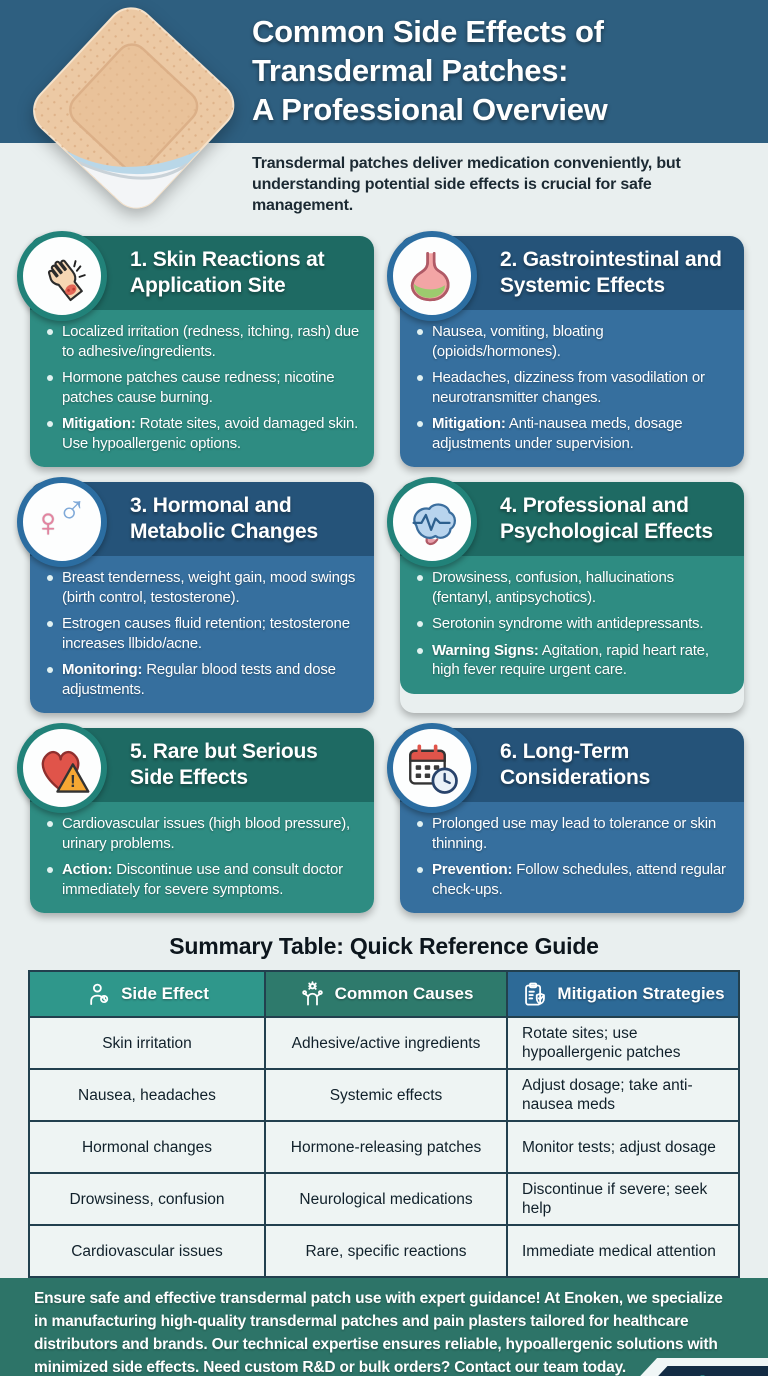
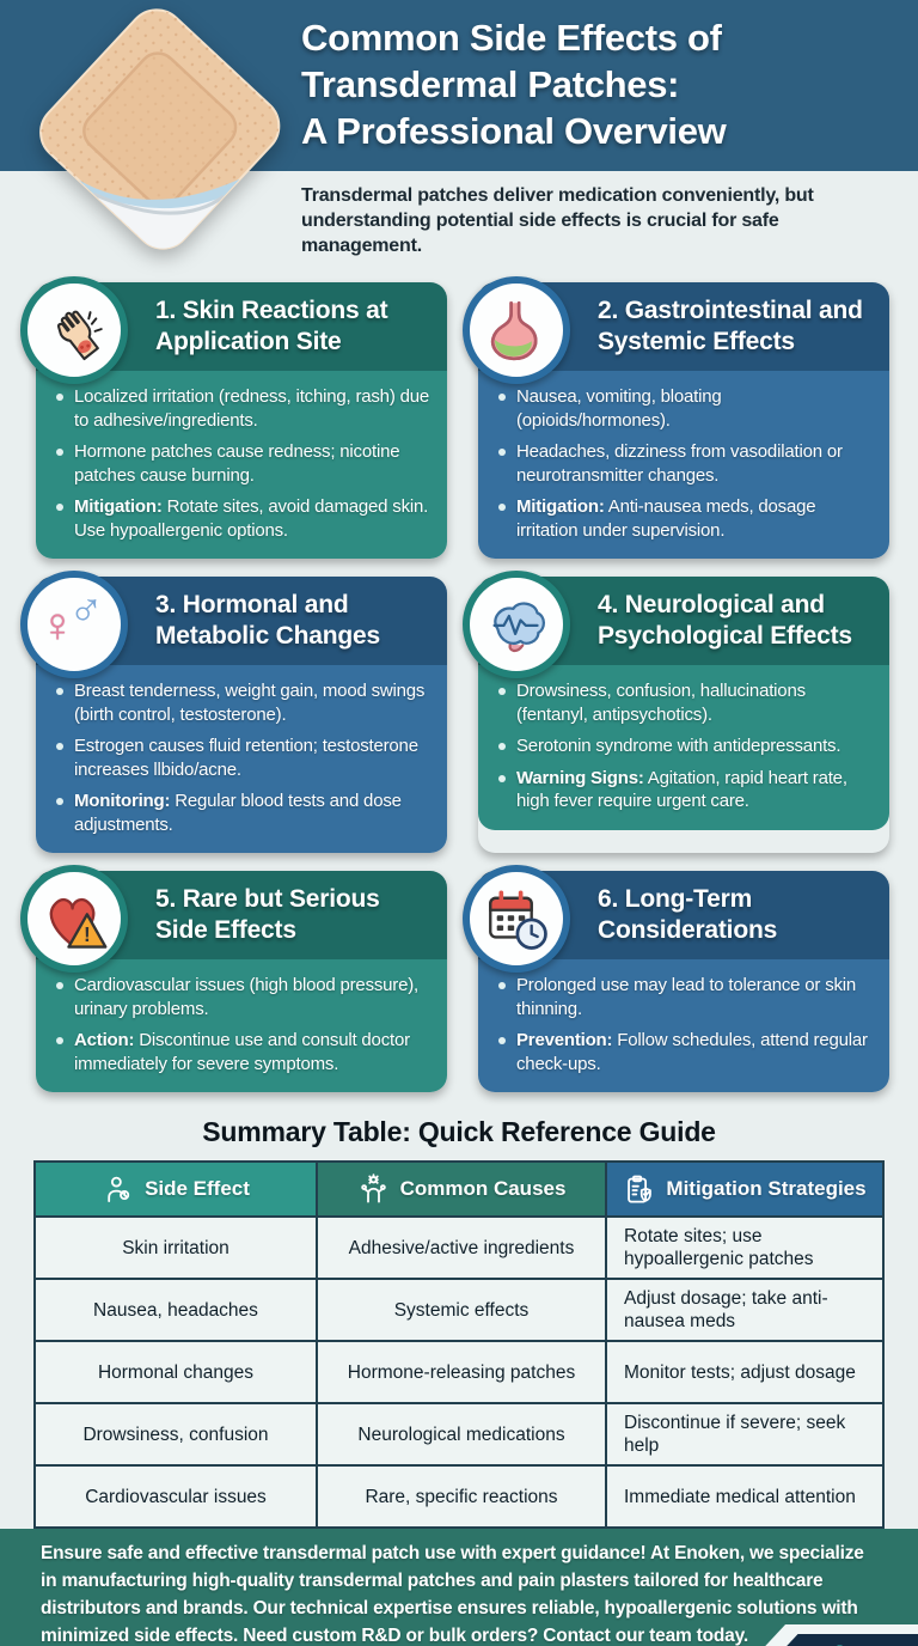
  Common Side Effects of
  Transdermal Patches:
  A Professional Overview
  Transdermal patches deliver medication conveniently, but understanding potential side effects is crucial for safe management.
  1. Skin Reactions at Application Site
  Localized irritation (redness, itching, rash) due to adhesive/ingredients.
  Hormone patches cause redness; nicotine patches cause burning.
  Mitigation: Rotate sites, avoid damaged skin. Use hypoallergenic options.
  2. Gastrointestinal and Systemic Effects
  Nausea, vomiting, bloating (opioids/hormones).
  Headaches, dizziness from vasodilation or neurotransmitter changes.
- Mitigation: Anti-nausea meds, dosage adjustments under supervision.
+ Mitigation: Anti-nausea meds, dosage irritation under supervision.
  ♀
  ♂
  3. Hormonal and Metabolic Changes
  Breast tenderness, weight gain, mood swings (birth control, testosterone).
  Estrogen causes fluid retention; testosterone increases llbido/acne.
  Monitoring: Regular blood tests and dose adjustments.
- 4. Professional and Psychological Effects
+ 4. Neurological and Psychological Effects
  Drowsiness, confusion, hallucinations (fentanyl, antipsychotics).
  Serotonin syndrome with antidepressants.
  Warning Signs: Agitation, rapid heart rate, high fever require urgent care.
  !
  5. Rare but Serious Side Effects
  Cardiovascular issues (high blood pressure), urinary problems.
  Action: Discontinue use and consult doctor immediately for severe symptoms.
  6. Long-Term Considerations
  Prolonged use may lead to tolerance or skin thinning.
  Prevention: Follow schedules, attend regular check-ups.
  Summary Table: Quick Reference Guide
  Side Effect	Common Causes	Mitigation Strategies
  Skin irritation	Adhesive/active ingredients	Rotate sites; use hypoallergenic patches
  Nausea, headaches	Systemic effects	Adjust dosage; take anti-nausea meds
  Hormonal changes	Hormone-releasing patches	Monitor tests; adjust dosage
  Drowsiness, confusion	Neurological medications	Discontinue if severe; seek help
  Cardiovascular issues	Rare, specific reactions	Immediate medical attention
  Ensure safe and effective transdermal patch use with expert guidance! At Enoken, we specialize in manufacturing high-quality transdermal patches and pain plasters tailored for healthcare distributors and brands. Our technical expertise ensures reliable, hypoallergenic solutions with minimized side effects. Need custom R&D or bulk orders? Contact our team today.
